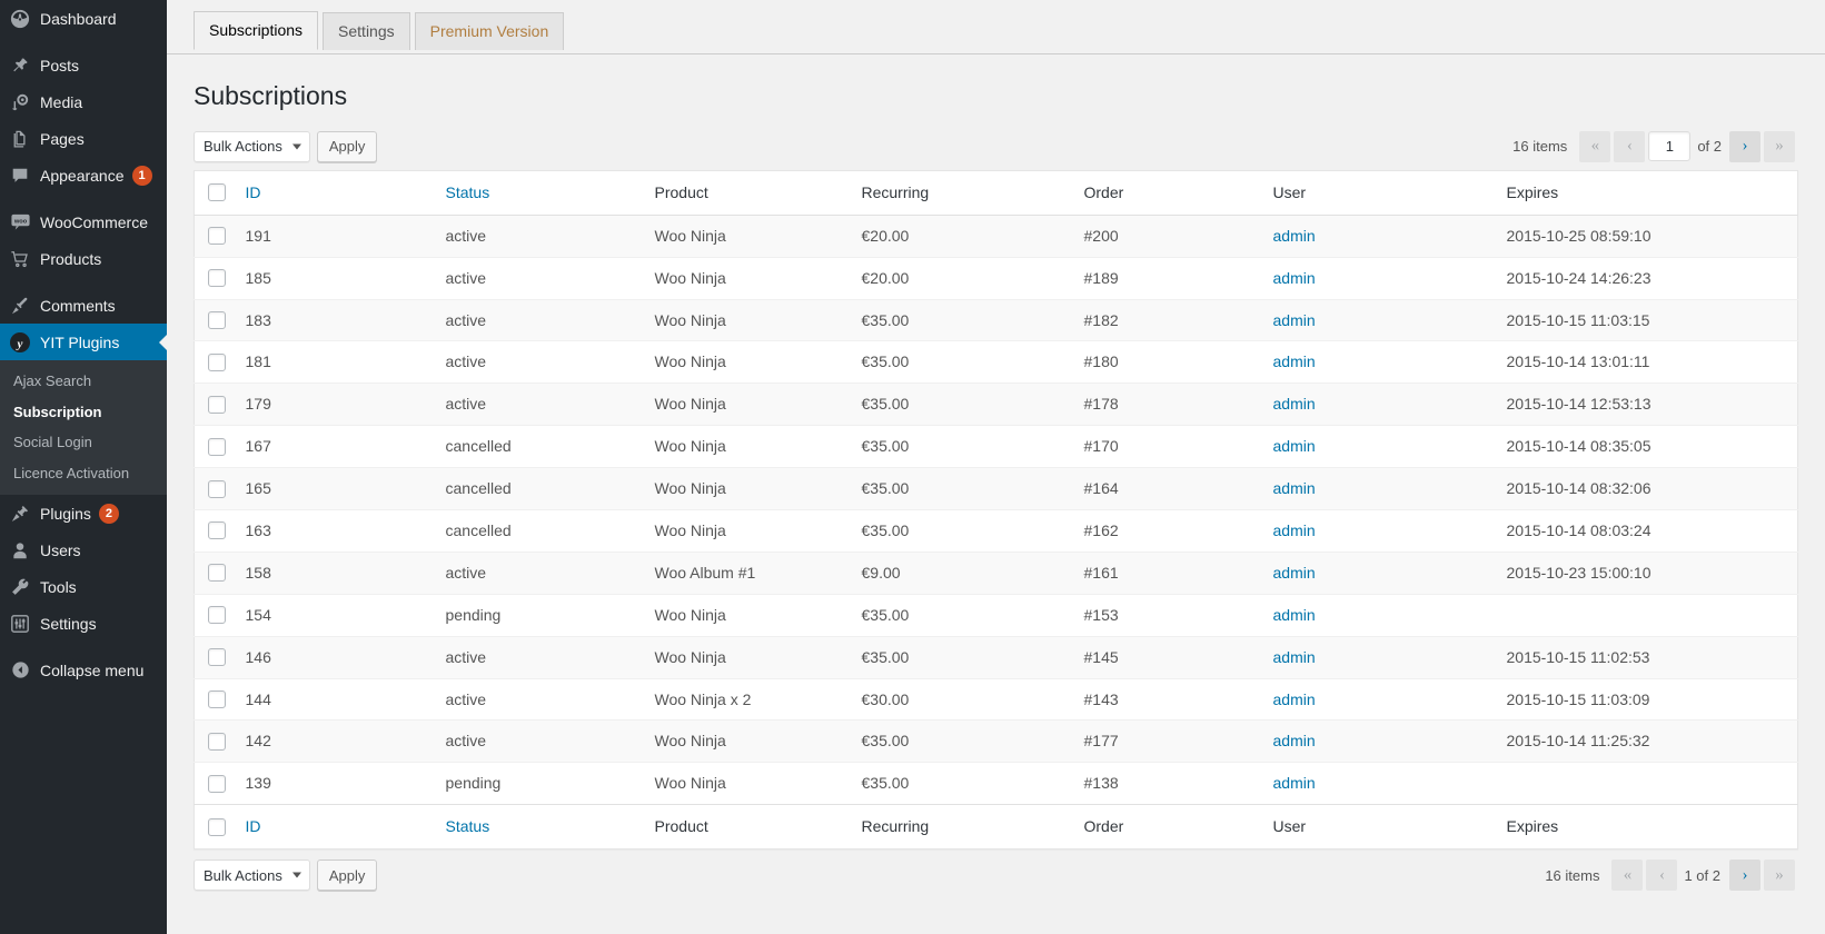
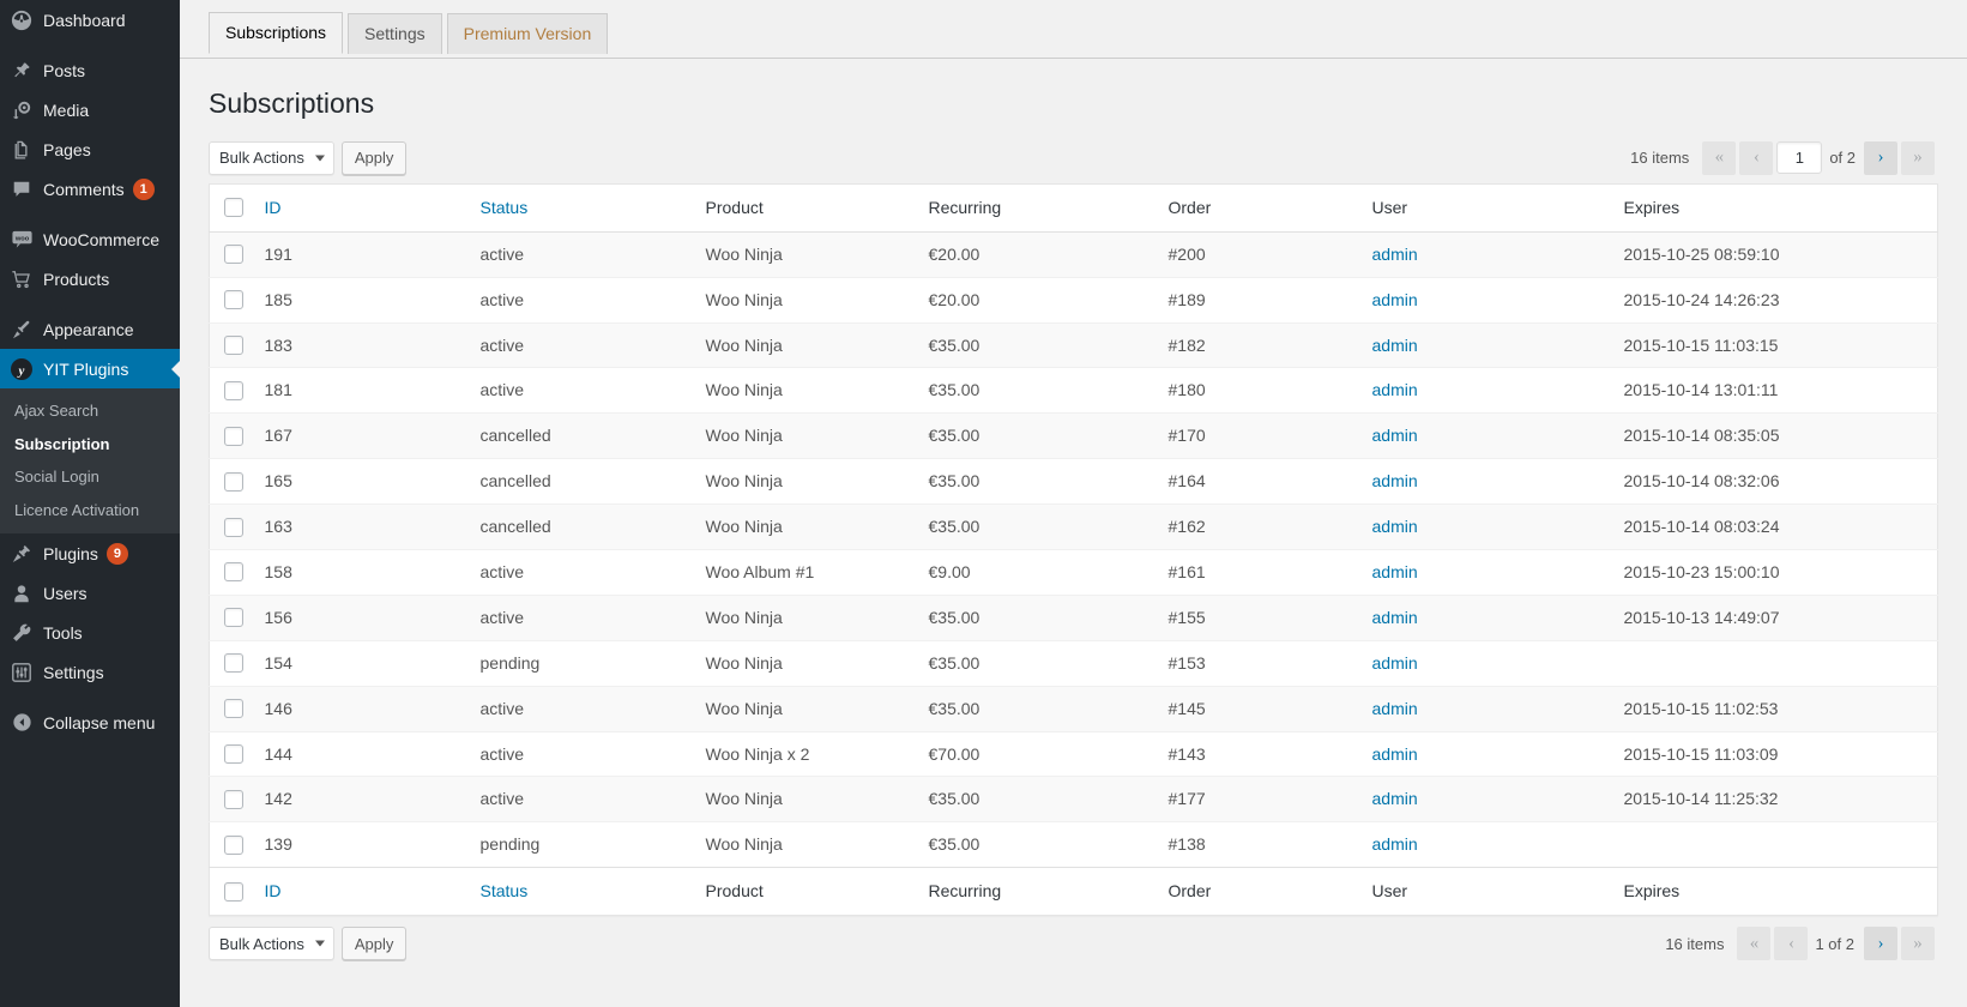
  Dashboard
  Posts
  Media
  Pages
- Appearance
+ Comments
  1
  WooCommerce
  Products
- Comments
+ Appearance
  y
  YIT Plugins
  Ajax Search
  Subscription
  Social Login
  Licence Activation
  Plugins
- 2
+ 9
  Users
  Tools
  Settings
  Collapse menu
  Subscriptions
  Settings
  Premium Version
  Subscriptions
  Bulk Actions
  Apply
  16 items
  «
  ‹
  1
  of 2
  ›
  »
  	ID	Status	Product	Recurring	Order	User	Expires
  	191	active	Woo Ninja	€20.00	#200	admin	2015-10-25 08:59:10
  	185	active	Woo Ninja	€20.00	#189	admin	2015-10-24 14:26:23
  	183	active	Woo Ninja	€35.00	#182	admin	2015-10-15 11:03:15
  	181	active	Woo Ninja	€35.00	#180	admin	2015-10-14 13:01:11
- 	179	active	Woo Ninja	€35.00	#178	admin	2015-10-14 12:53:13
  	167	cancelled	Woo Ninja	€35.00	#170	admin	2015-10-14 08:35:05
  	165	cancelled	Woo Ninja	€35.00	#164	admin	2015-10-14 08:32:06
  	163	cancelled	Woo Ninja	€35.00	#162	admin	2015-10-14 08:03:24
  	158	active	Woo Album #1	€9.00	#161	admin	2015-10-23 15:00:10
+ 	156	active	Woo Ninja	€35.00	#155	admin	2015-10-13 14:49:07
  	154	pending	Woo Ninja	€35.00	#153	admin
  	146	active	Woo Ninja	€35.00	#145	admin	2015-10-15 11:02:53
- 	144	active	Woo Ninja x 2	€30.00	#143	admin	2015-10-15 11:03:09
+ 	144	active	Woo Ninja x 2	€70.00	#143	admin	2015-10-15 11:03:09
  	142	active	Woo Ninja	€35.00	#177	admin	2015-10-14 11:25:32
  	139	pending	Woo Ninja	€35.00	#138	admin
  	ID	Status	Product	Recurring	Order	User	Expires
  Bulk Actions
  Apply
  16 items
  «
  ‹
  1 of 2
  ›
  »
